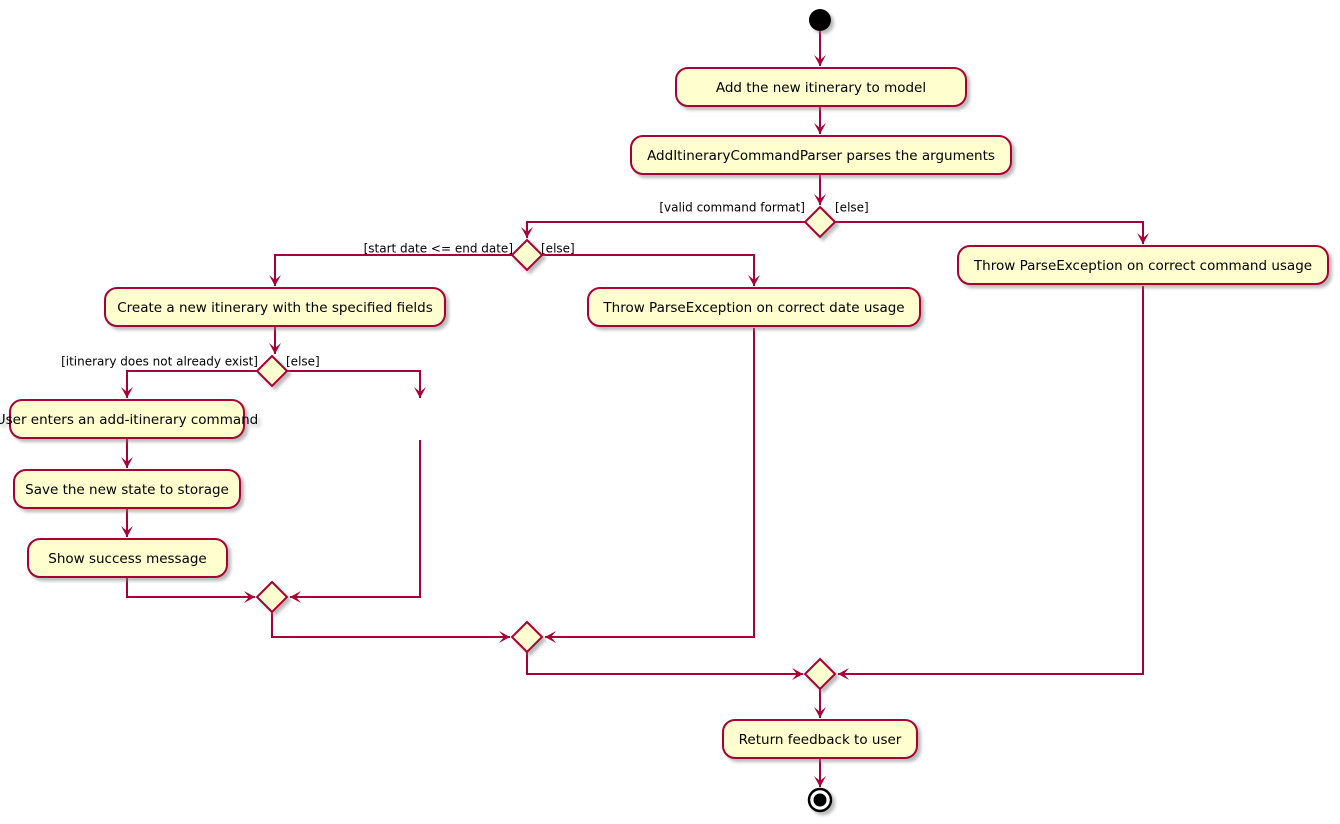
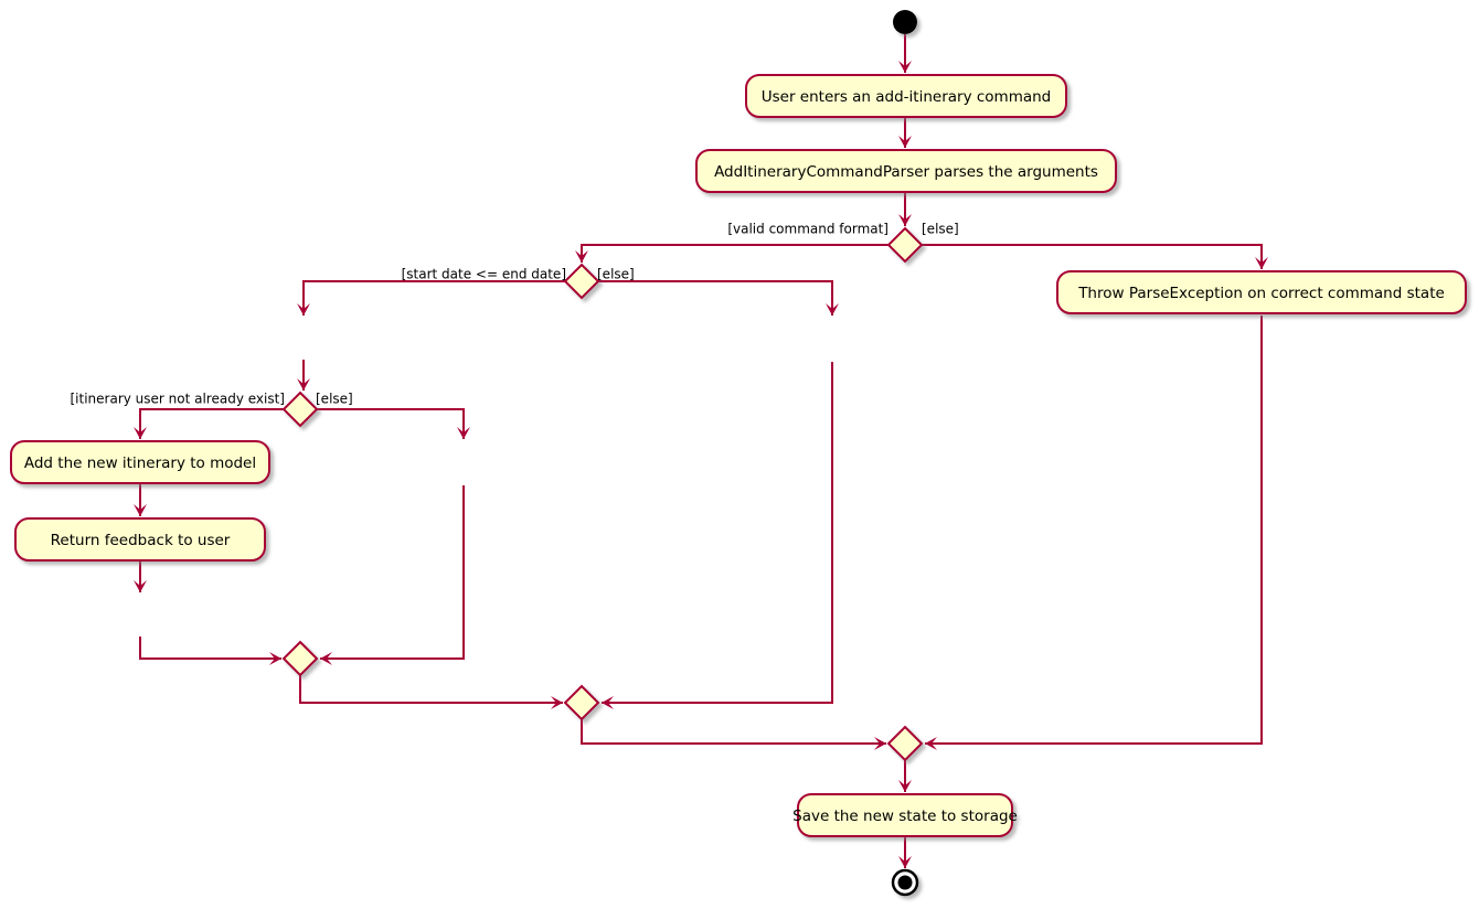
- Add the new itinerary to model
+ User enters an add-itinerary command
  AddItineraryCommandParser parses the arguments
- Throw ParseException on correct command usage
+ Throw ParseException on correct command state
- Create a new itinerary with the specified fields
- Throw ParseException on correct date usage
- User enters an add-itinerary command
+ Add the new itinerary to model
- Save the new state to storage
+ Return feedback to user
- Show success message
- Return feedback to user
+ Save the new state to storage
  [valid command format]
  [else]
  [start date <= end date]
  [else]
- [itinerary does not already exist]
+ [itinerary user not already exist]
  [else]
